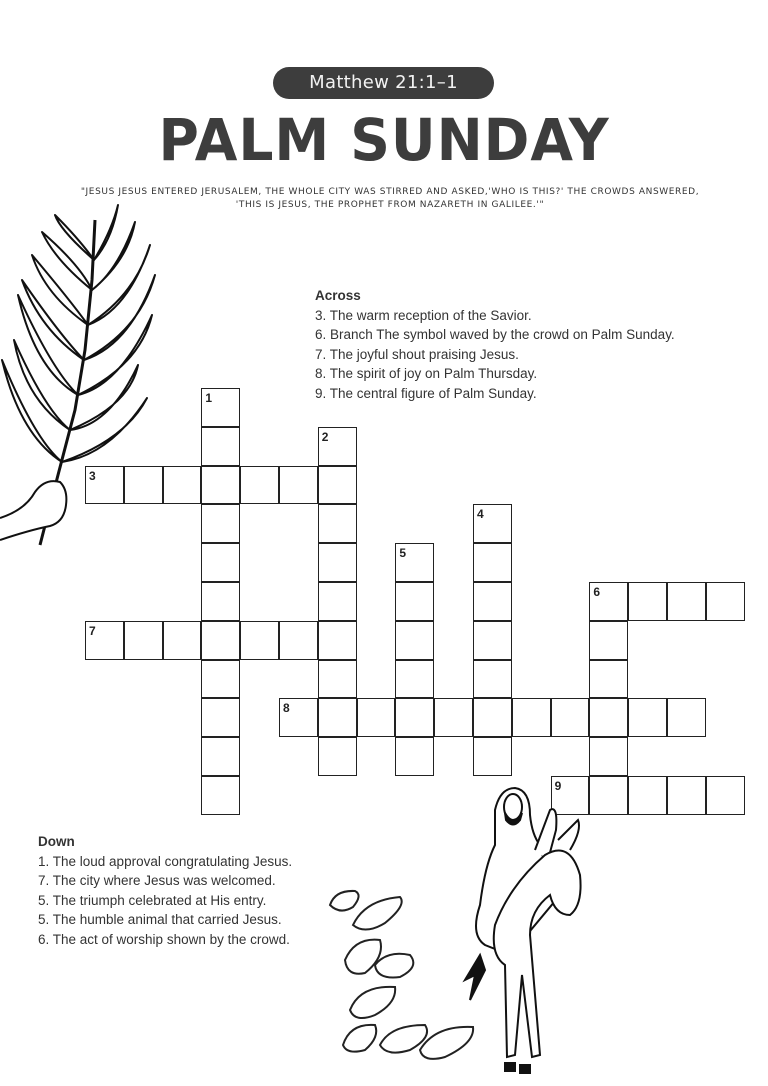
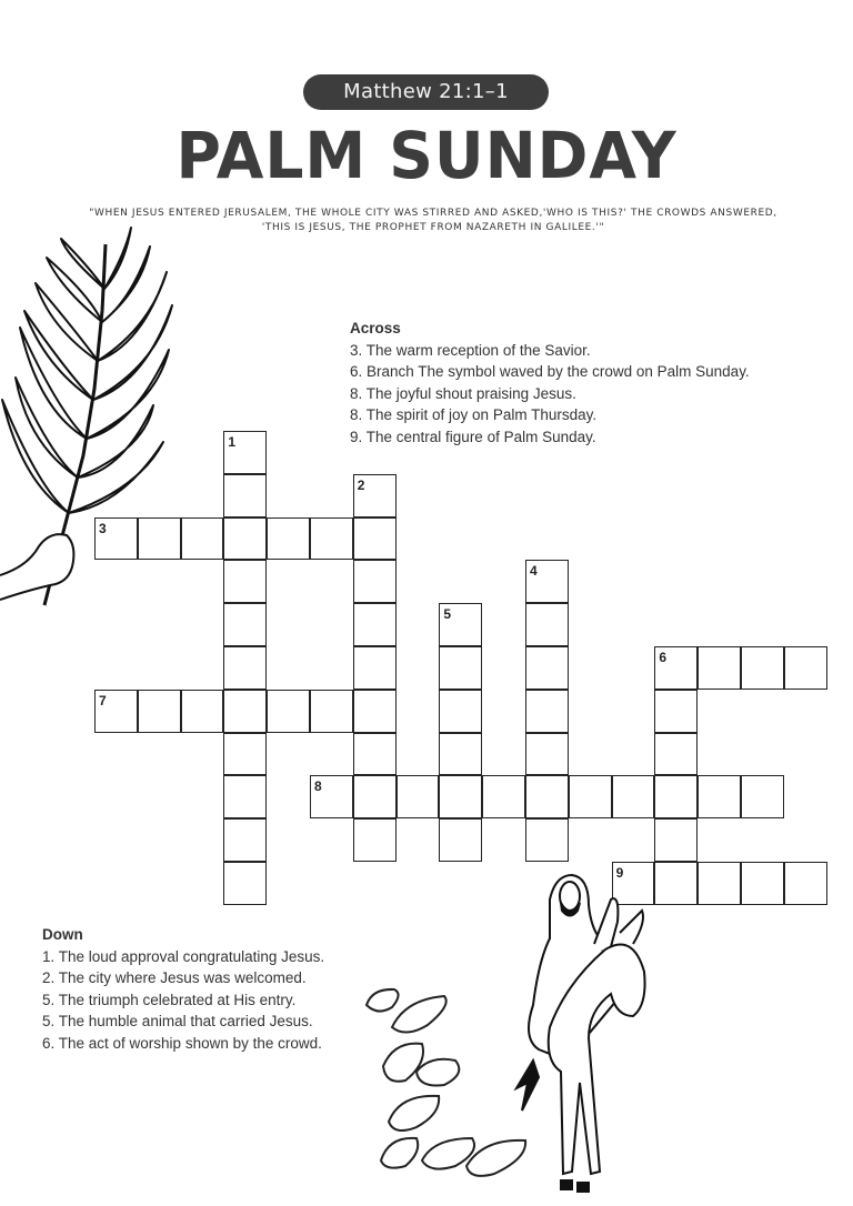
  Matthew 21:1–1
  PALM SUNDAY
- "JESUS JESUS ENTERED JERUSALEM, THE WHOLE CITY WAS STIRRED AND ASKED,'WHO IS THIS?' THE CROWDS ANSWERED, 'THIS IS JESUS, THE PROPHET FROM NAZARETH IN GALILEE.'"
+ "WHEN JESUS ENTERED JERUSALEM, THE WHOLE CITY WAS STIRRED AND ASKED,'WHO IS THIS?' THE CROWDS ANSWERED, 'THIS IS JESUS, THE PROPHET FROM NAZARETH IN GALILEE.'"
  Across
  3. The warm reception of the Savior.
  6. Branch The symbol waved by the crowd on Palm Sunday.
- 7. The joyful shout praising Jesus.
+ 8. The joyful shout praising Jesus.
  8. The spirit of joy on Palm Thursday.
  9. The central figure of Palm Sunday.
  1
  2
  3
  4
  5
  6
  7
  8
  9
  Down
  1. The loud approval congratulating Jesus.
- 7. The city where Jesus was welcomed.
+ 2. The city where Jesus was welcomed.
  5. The triumph celebrated at His entry.
  5. The humble animal that carried Jesus.
  6. The act of worship shown by the crowd.
